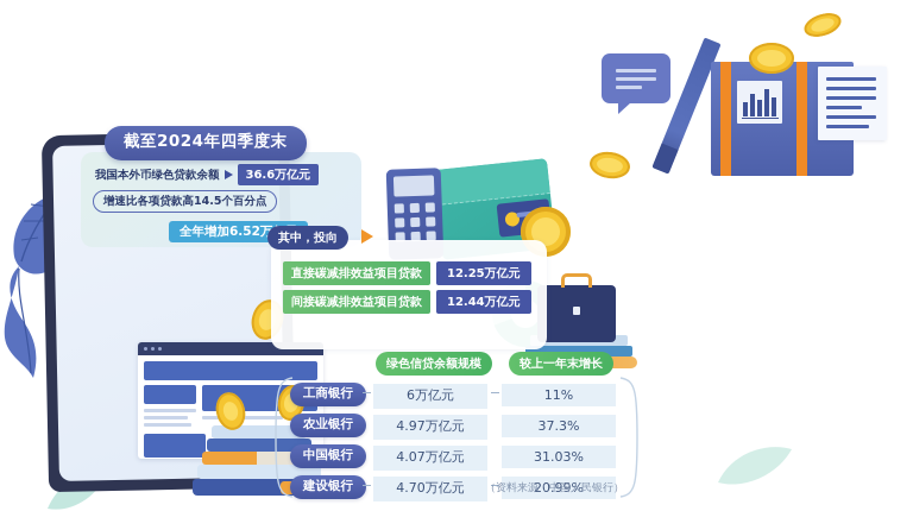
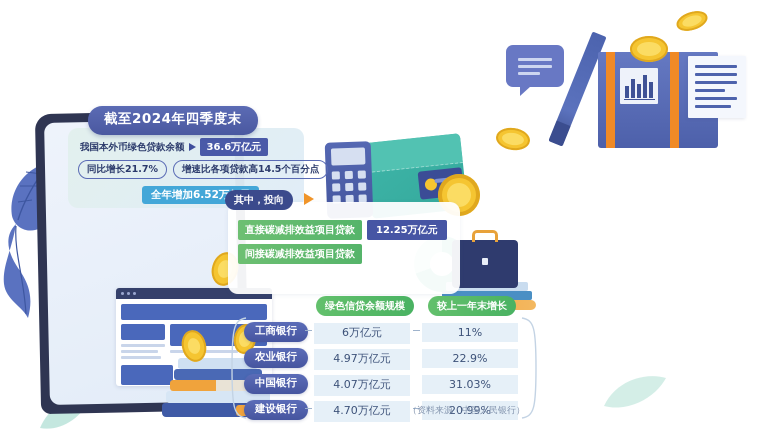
  我国本外币绿色贷款余额
  36.6万亿元
+ 同比增长21.7%
  增速比各项贷款高14.5个百分点
  全年增加6.52万
  截至2024年四季度末
  其中，投向
  直接碳减排效益项目贷款
  12.25万亿元
  间接碳减排效益项目贷款
- 12.44万亿元
  绿色信贷余额规模
  较上一年末增长
  工商银行
  6万亿元
  11%
  农业银行
  4.97万亿元
- 37.3%
+ 22.9%
  中国银行
  4.07万亿元
  31.03%
  建设银行
  4.70万亿元
  20.99%
  （资料来源：中国人民银行）
